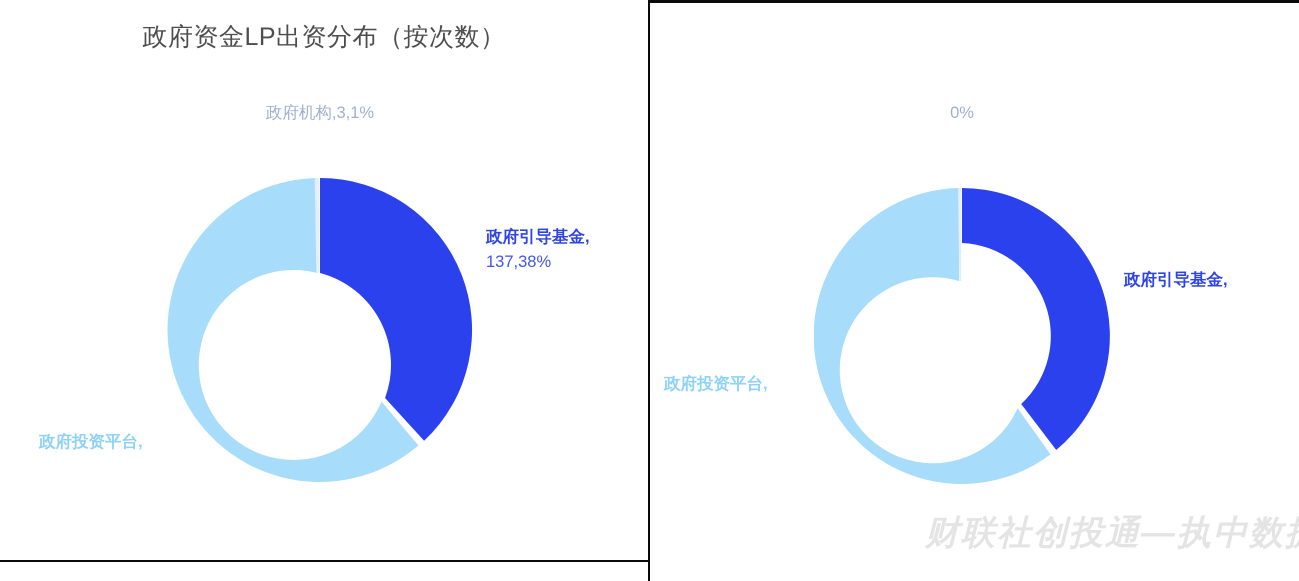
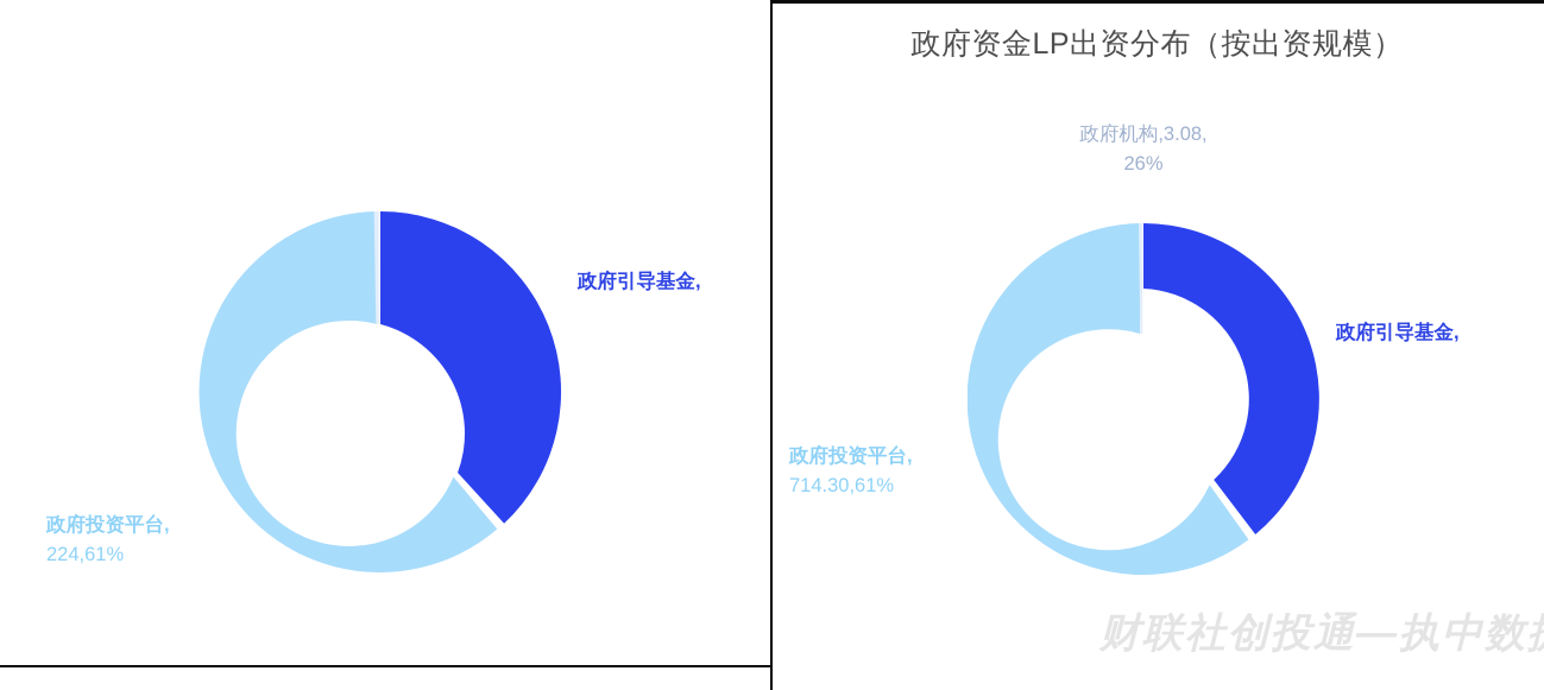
- 政府资金LP出资分布（按次数）
- 政府机构,3,1%
  政府引导基金,
- 137,38%
  政府投资平台,
+ 224,61%
+ 政府资金LP出资分布（按出资规模）
+ 政府机构,3.08,
- 0%
+ 26%
  政府引导基金,
  政府投资平台,
+ 714.30,61%
  财联社创投通—执中数
